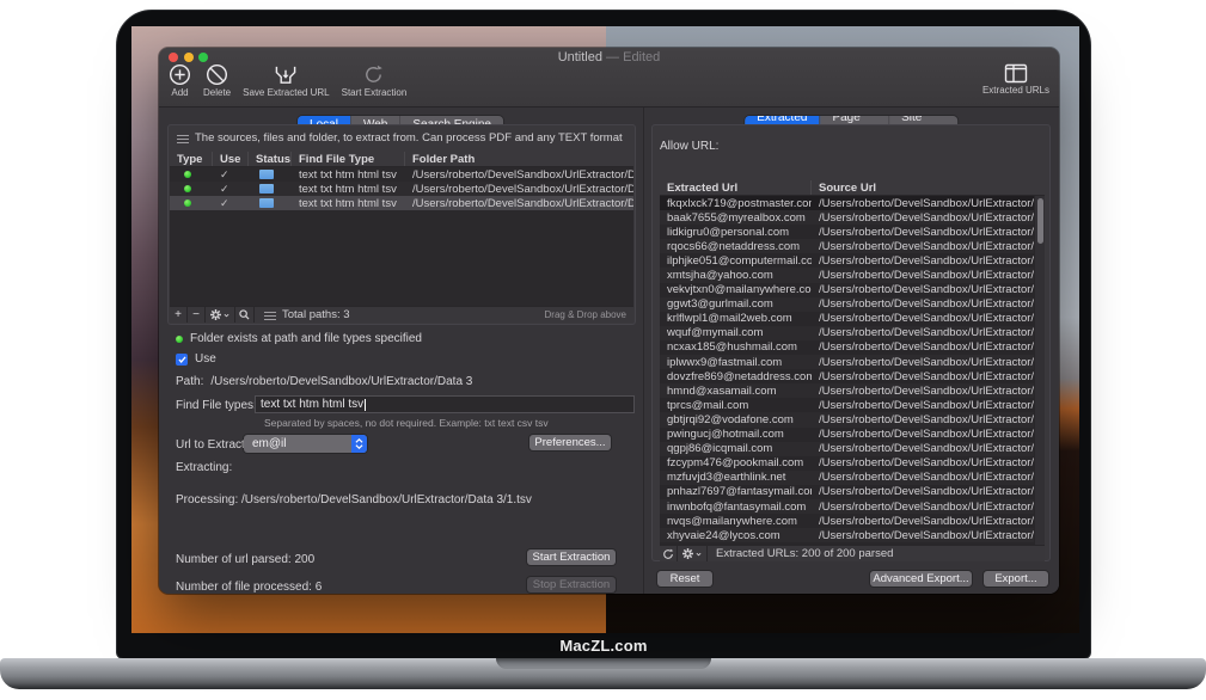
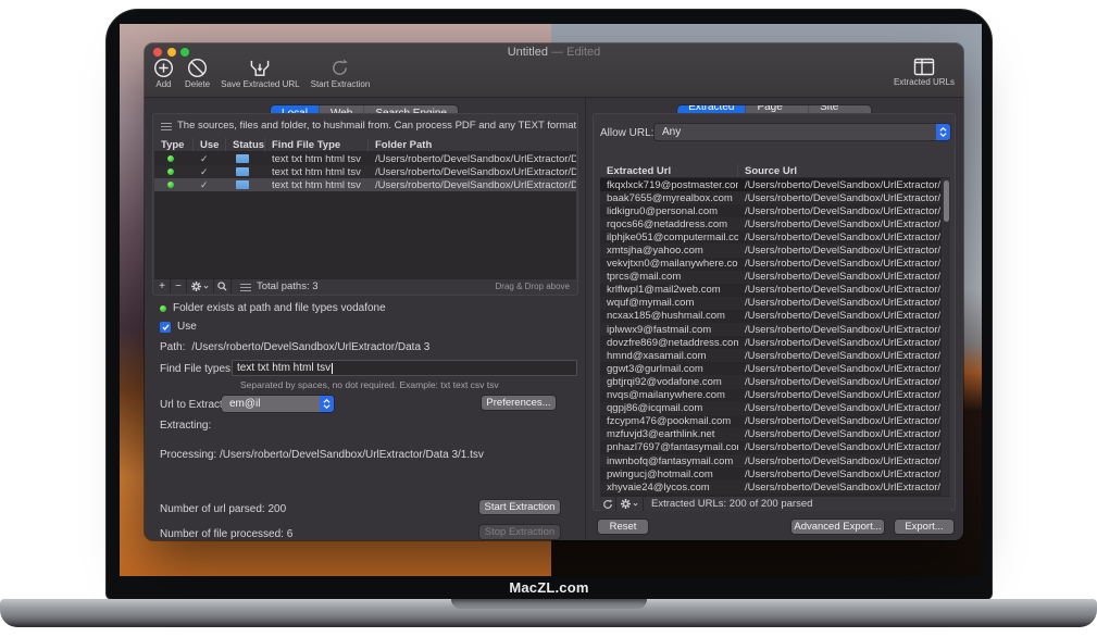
  Untitled — Edited
  Add
  Delete
  Save Extracted URL
  Start Extraction
  Extracted URLs
- The sources, files and folder, to extract from. Can process PDF and any TEXT format
+ The sources, files and folder, to hushmail from. Can process PDF and any TEXT format
  Type
  Use
  Status
  Find File Type
  Folder Path
  ✓
  text txt htm html tsv
  /Users/roberto/DevelSandbox/UrlExtractor/D
  ✓
  text txt htm html tsv
  /Users/roberto/DevelSandbox/UrlExtractor/D
  ✓
  text txt htm html tsv
  /Users/roberto/DevelSandbox/UrlExtractor/D
  +
  −
  Total paths: 3
  Drag & Drop above
- Folder exists at path and file types specified
+ Folder exists at path and file types vodafone
  Use
  Path:
  /Users/roberto/DevelSandbox/UrlExtractor/Data 3
  Find File types
  text txt htm html tsv
  Separated by spaces, no dot required. Example: txt text csv tsv
  Url to Extrac
  em@il
  Preferences...
  Extracting:
  Processing: /Users/roberto/DevelSandbox/UrlExtractor/Data 3/1.tsv
  Number of url parsed: 200
  Start Extraction
  Number of file processed: 6
  Stop Extraction
  Extracted
  Allow URL:
+ Any
  Extracted Url
  Source Url
  fkqxlxck719@postmaster.co
  /Users/roberto/DevelSandbox/UrlExtractor/
  baak7655@myrealbox.com
  /Users/roberto/DevelSandbox/UrlExtractor/
  lidkigru0@personal.com
  /Users/roberto/DevelSandbox/UrlExtractor/
  rqocs66@netaddress.com
  /Users/roberto/DevelSandbox/UrlExtractor/
  ilphjke051@computermail.co
  /Users/roberto/DevelSandbox/UrlExtractor/
  xmtsjha@yahoo.com
  /Users/roberto/DevelSandbox/UrlExtractor/
  vekvjtxn0@mailanywhere.co
  /Users/roberto/DevelSandbox/UrlExtractor/
- ggwt3@gurlmail.com
+ tprcs@mail.com
  /Users/roberto/DevelSandbox/UrlExtractor/
  krlflwpl1@mail2web.com
  /Users/roberto/DevelSandbox/UrlExtractor/
  wquf@mymail.com
  /Users/roberto/DevelSandbox/UrlExtractor/
  ncxax185@hushmail.com
  /Users/roberto/DevelSandbox/UrlExtractor/
  iplwwx9@fastmail.com
  /Users/roberto/DevelSandbox/UrlExtractor/
  dovzfre869@netaddress.com
  /Users/roberto/DevelSandbox/UrlExtractor/
  hmnd@xasamail.com
  /Users/roberto/DevelSandbox/UrlExtractor/
- tprcs@mail.com
+ ggwt3@gurlmail.com
  /Users/roberto/DevelSandbox/UrlExtractor/
  gbtjrqi92@vodafone.com
  /Users/roberto/DevelSandbox/UrlExtractor/
- pwingucj@hotmail.com
+ nvqs@mailanywhere.com
  /Users/roberto/DevelSandbox/UrlExtractor/
  qgpj86@icqmail.com
  /Users/roberto/DevelSandbox/UrlExtractor/
  fzcypm476@pookmail.com
  /Users/roberto/DevelSandbox/UrlExtractor/
  mzfuvjd3@earthlink.net
  /Users/roberto/DevelSandbox/UrlExtractor/
  pnhazl7697@fantasymail.co
  /Users/roberto/DevelSandbox/UrlExtractor/
  inwnbofq@fantasymail.com
  /Users/roberto/DevelSandbox/UrlExtractor/
- nvqs@mailanywhere.com
+ pwingucj@hotmail.com
  /Users/roberto/DevelSandbox/UrlExtractor/
  xhyvaie24@lycos.com
  /Users/roberto/DevelSandbox/UrlExtractor/
  Extracted URLs: 200 of 200 parsed
  Reset
  Advanced Export...
  Export...
  MacZL.com
